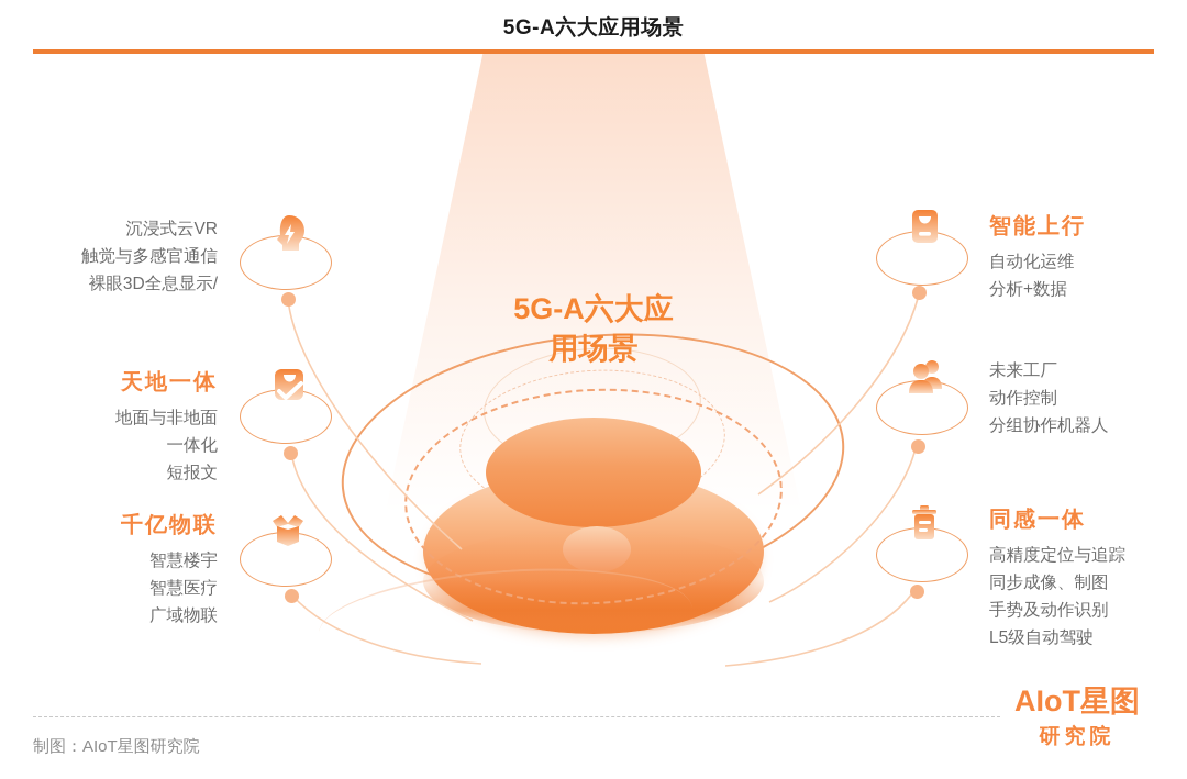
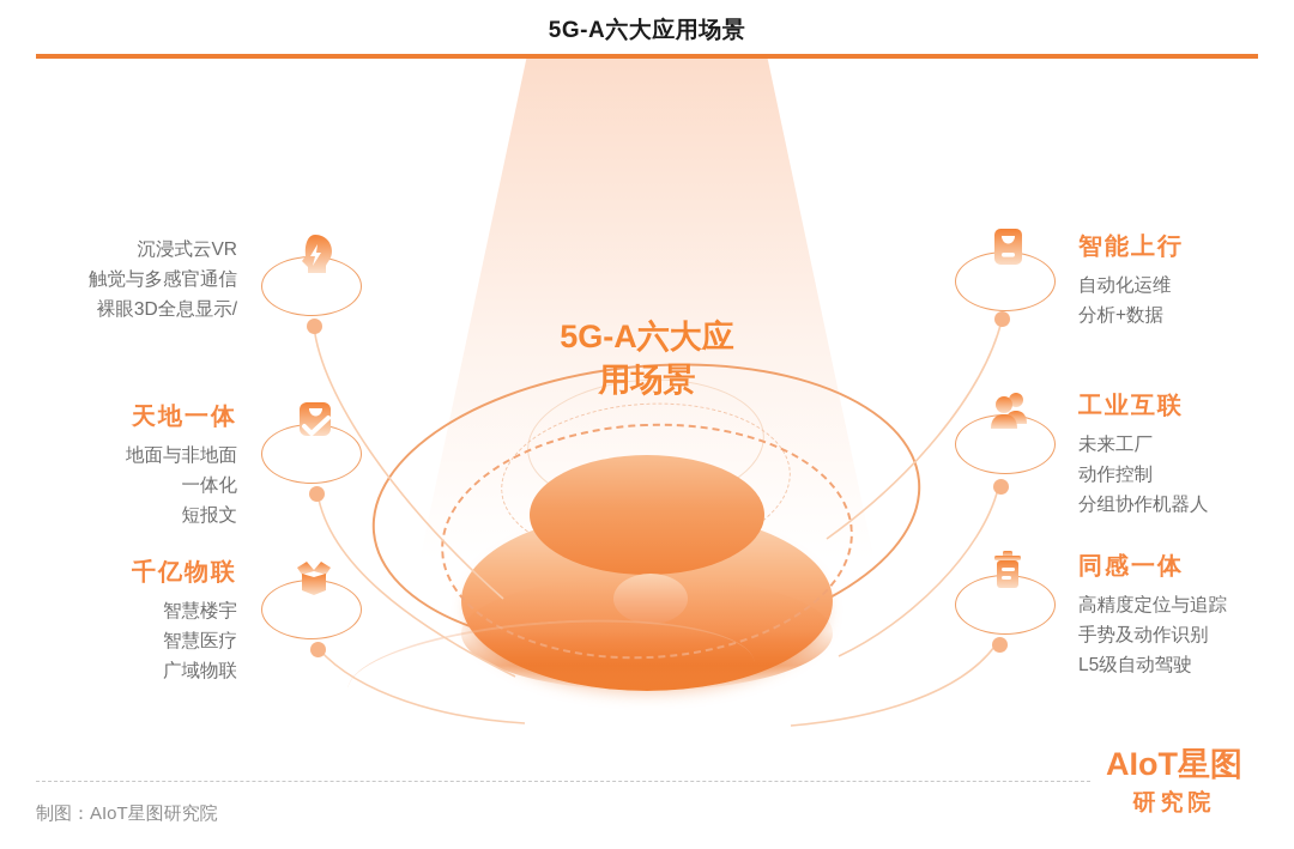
  5G-A六大应用场景
  5G-A六大应
  用场景
  沉浸式云VR
  触觉与多感官通信
  裸眼3D全息显示/
  天地一体
  地面与非地面
  一体化
  短报文
  千亿物联
  智慧楼宇
  智慧医疗
  广域物联
  智能上行
  自动化运维
  分析+数据
+ 工业互联
  未来工厂
  动作控制
  分组协作机器人
  同感一体
  高精度定位与追踪
- 同步成像、制图
  手势及动作识别
  L5级自动驾驶
  制图：AIoT星图研究院
  AIoT星图
  研究院
